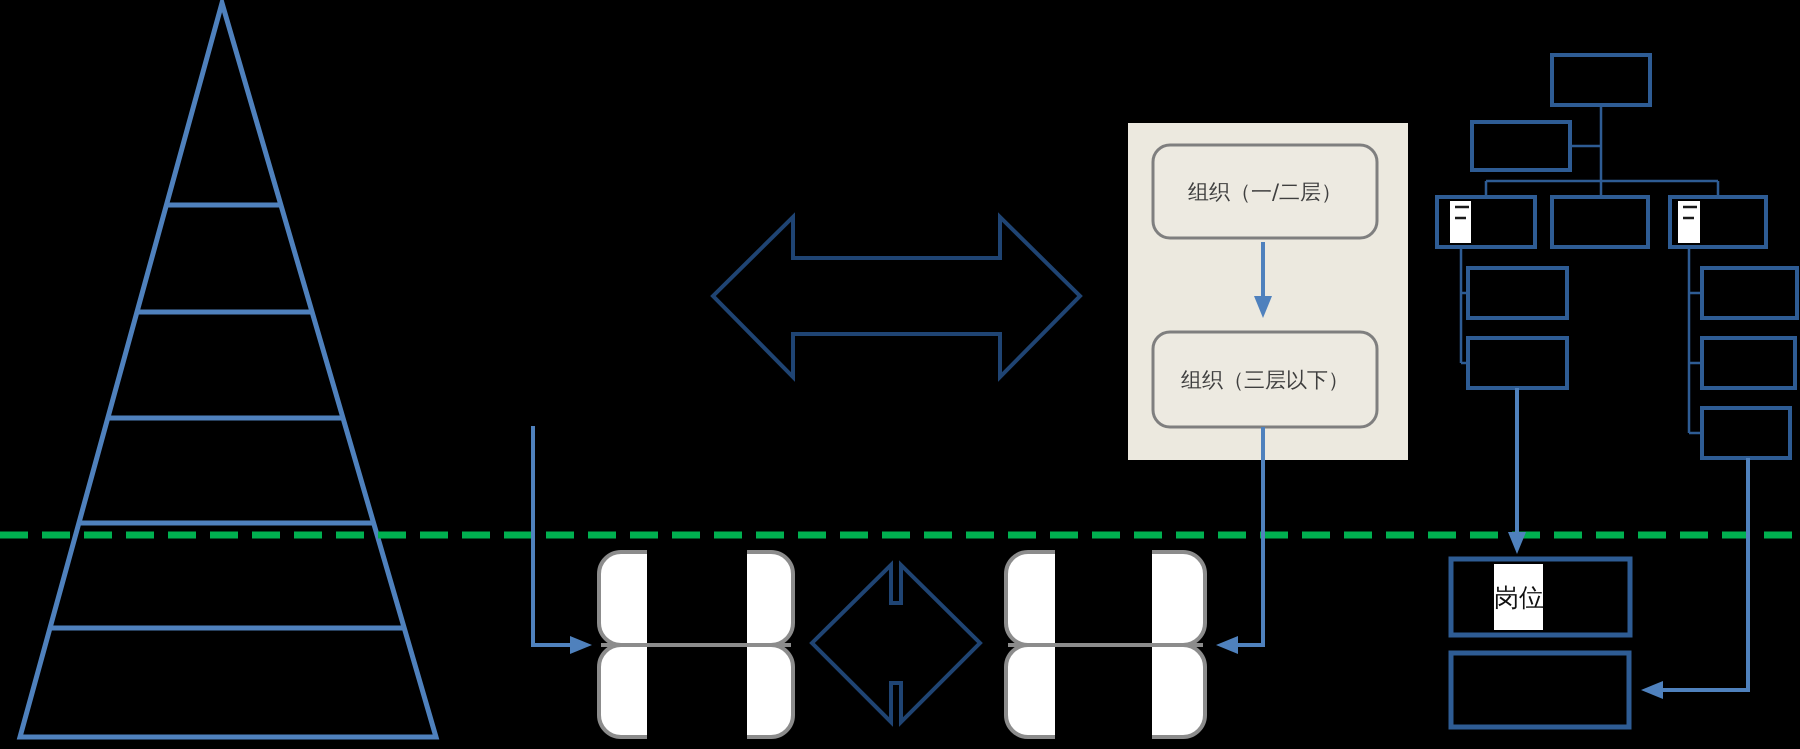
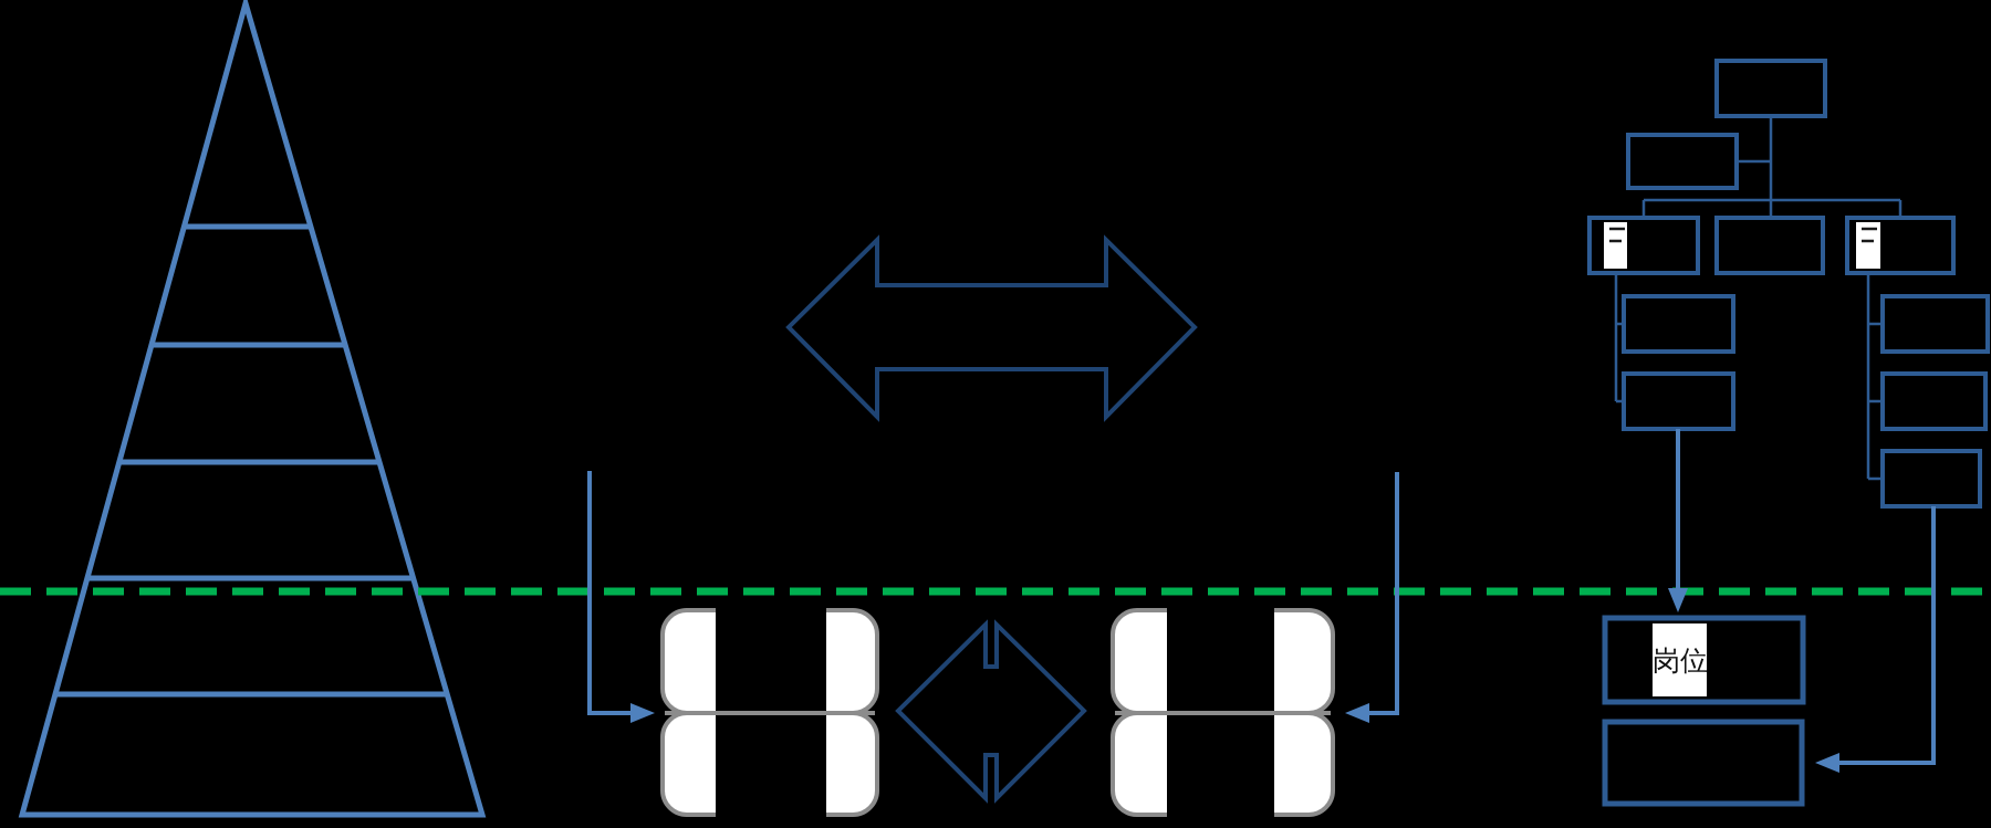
- 组织（一/二层）
- 组织（三层以下）
  岗位
